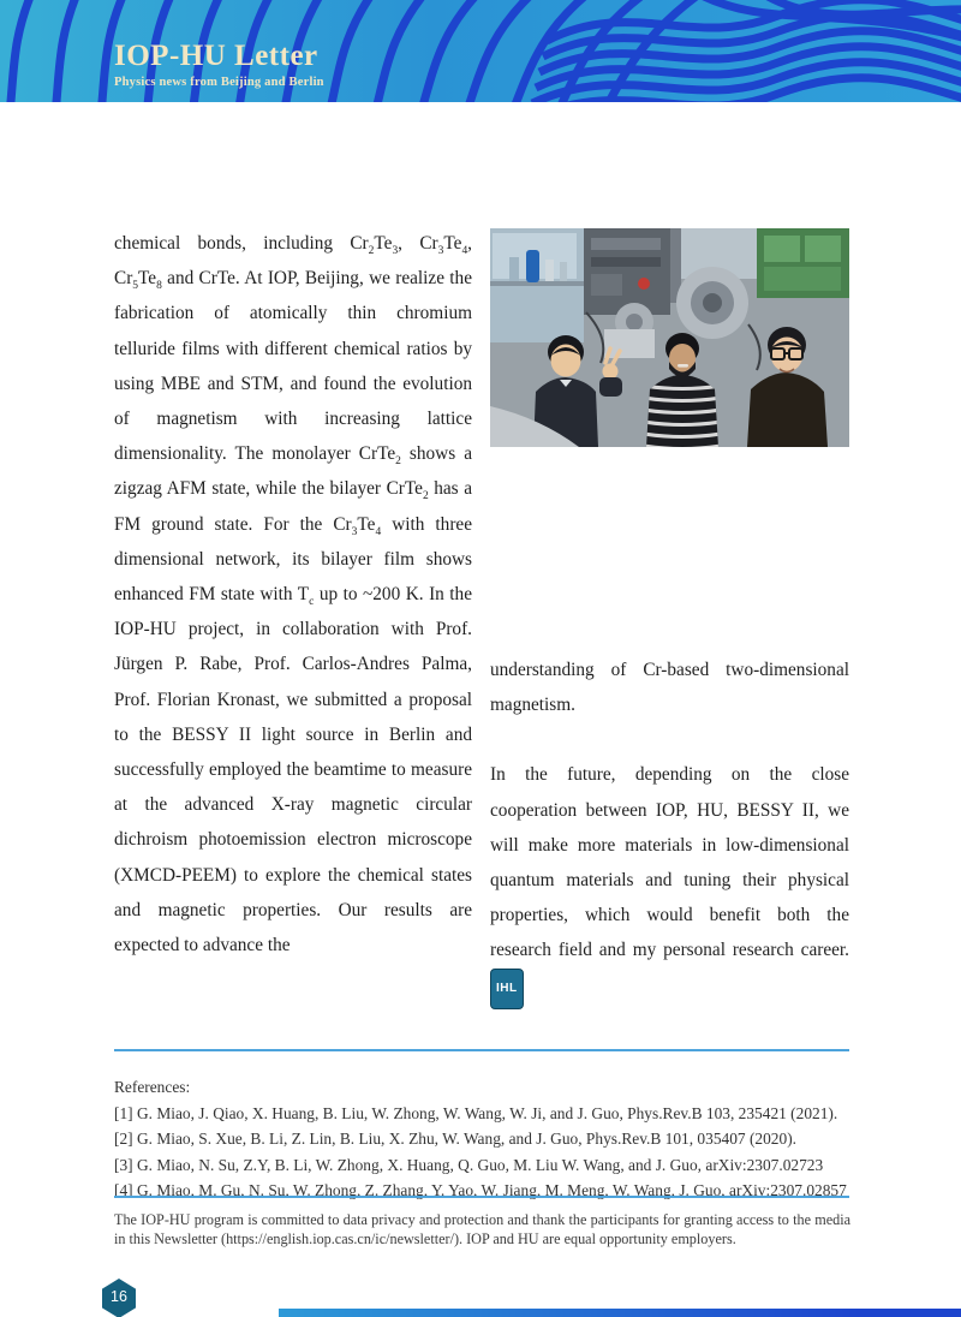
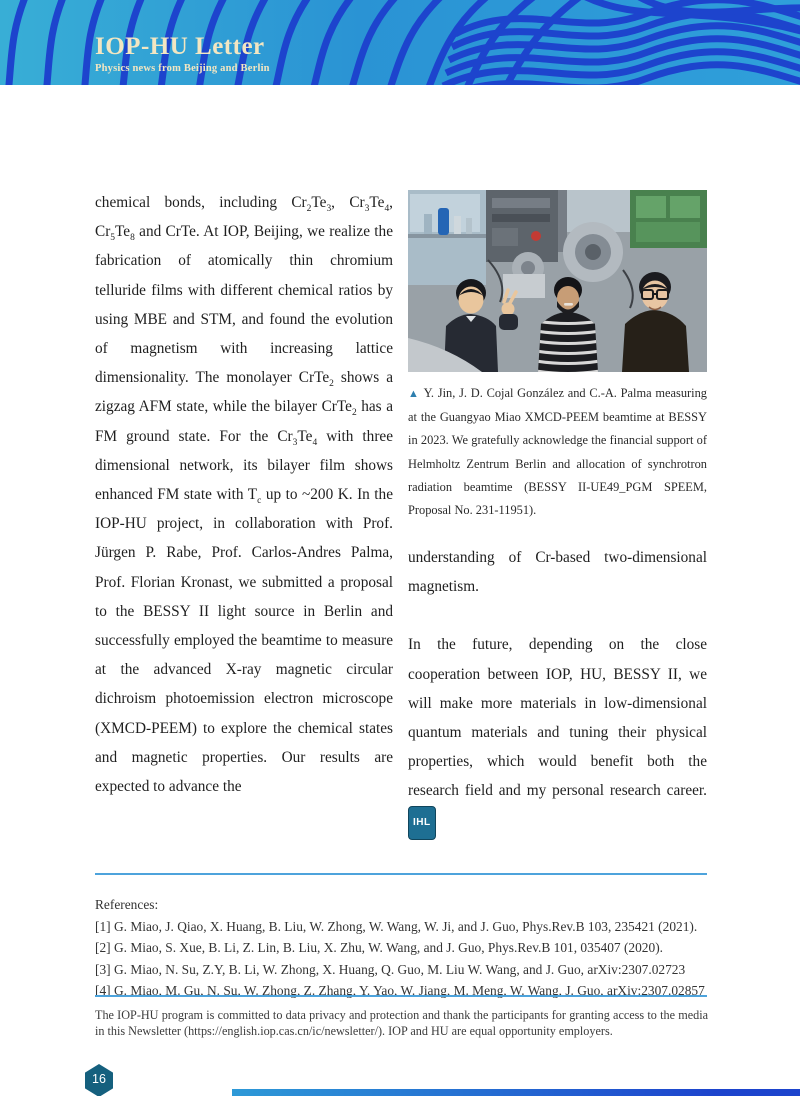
  IOP-HU Letter
  Physics news from Beijing and Berlin
  chemical bonds, including Cr2Te3, Cr3Te4, Cr5Te8 and CrTe. At IOP, Beijing, we realize the fabrication of atomically thin chromium telluride films with different chemical ratios by using MBE and STM, and found the evolution of magnetism with increasing lattice dimensionality. The monolayer CrTe2 shows a zigzag AFM state, while the bilayer CrTe2 has a FM ground state. For the Cr3Te4 with three dimensional network, its bilayer film shows enhanced FM state with Tc up to ~200 K. In the IOP-HU project, in collaboration with Prof. Jürgen P. Rabe, Prof. Carlos-Andres Palma, Prof. Florian Kronast, we submitted a proposal to the BESSY II light source in Berlin and successfully employed the beamtime to measure at the advanced X-ray magnetic circular dichroism photoemission electron microscope (XMCD-PEEM) to explore the chemical states and magnetic properties. Our results are expected to advance the
+ ▲ Y. Jin, J. D. Cojal González and C.-A. Palma measuring at the Guangyao Miao XMCD-PEEM beamtime at BESSY in 2023. We gratefully acknowledge the financial support of Helmholtz Zentrum Berlin and allocation of synchrotron radiation beamtime (BESSY II-UE49_PGM SPEEM, Proposal No. 231-11951).
  understanding of Cr-based two-dimensional magnetism.
  In the future, depending on the close cooperation between IOP, HU, BESSY II, we will make more materials in low-dimensional quantum materials and tuning their physical properties, which would benefit both the research field and my personal research career. IHL
  References:
  [1] G. Miao, J. Qiao, X. Huang, B. Liu, W. Zhong, W. Wang, W. Ji, and J. Guo, Phys.Rev.B 103, 235421 (2021).
  [2] G. Miao, S. Xue, B. Li, Z. Lin, B. Liu, X. Zhu, W. Wang, and J. Guo, Phys.Rev.B 101, 035407 (2020).
  [3] G. Miao, N. Su, Z.Y, B. Li, W. Zhong, X. Huang, Q. Guo, M. Liu W. Wang, and J. Guo, arXiv:2307.02723
  [4] G. Miao, M. Gu, N. Su, W. Zhong, Z. Zhang, Y. Yao, W. Jiang, M. Meng, W. Wang, J. Guo, arXiv:2307.02857
  The IOP-HU program is committed to data privacy and protection and thank the participants for granting access to the media in this Newsletter (https://english.iop.cas.cn/ic/newsletter/). IOP and HU are equal opportunity employers.
  16
